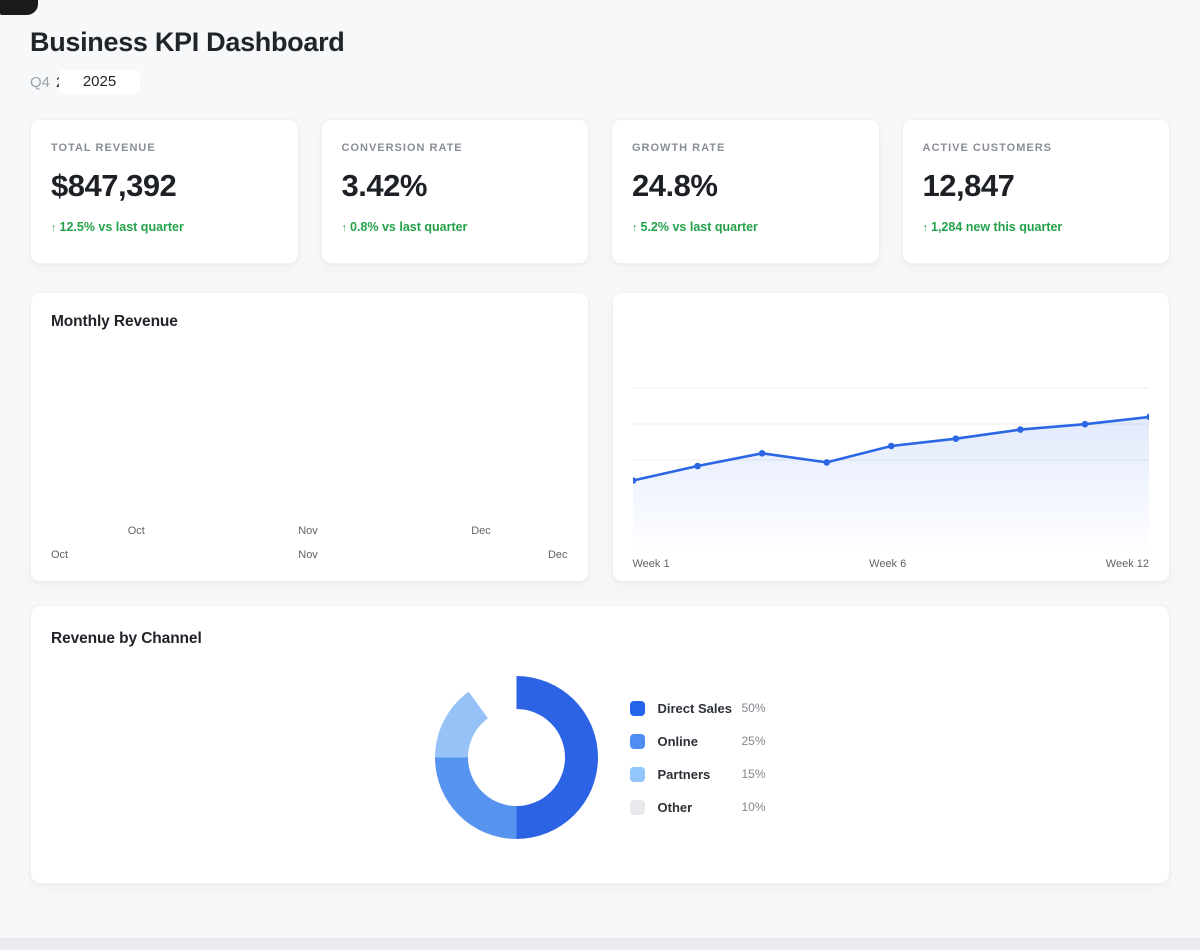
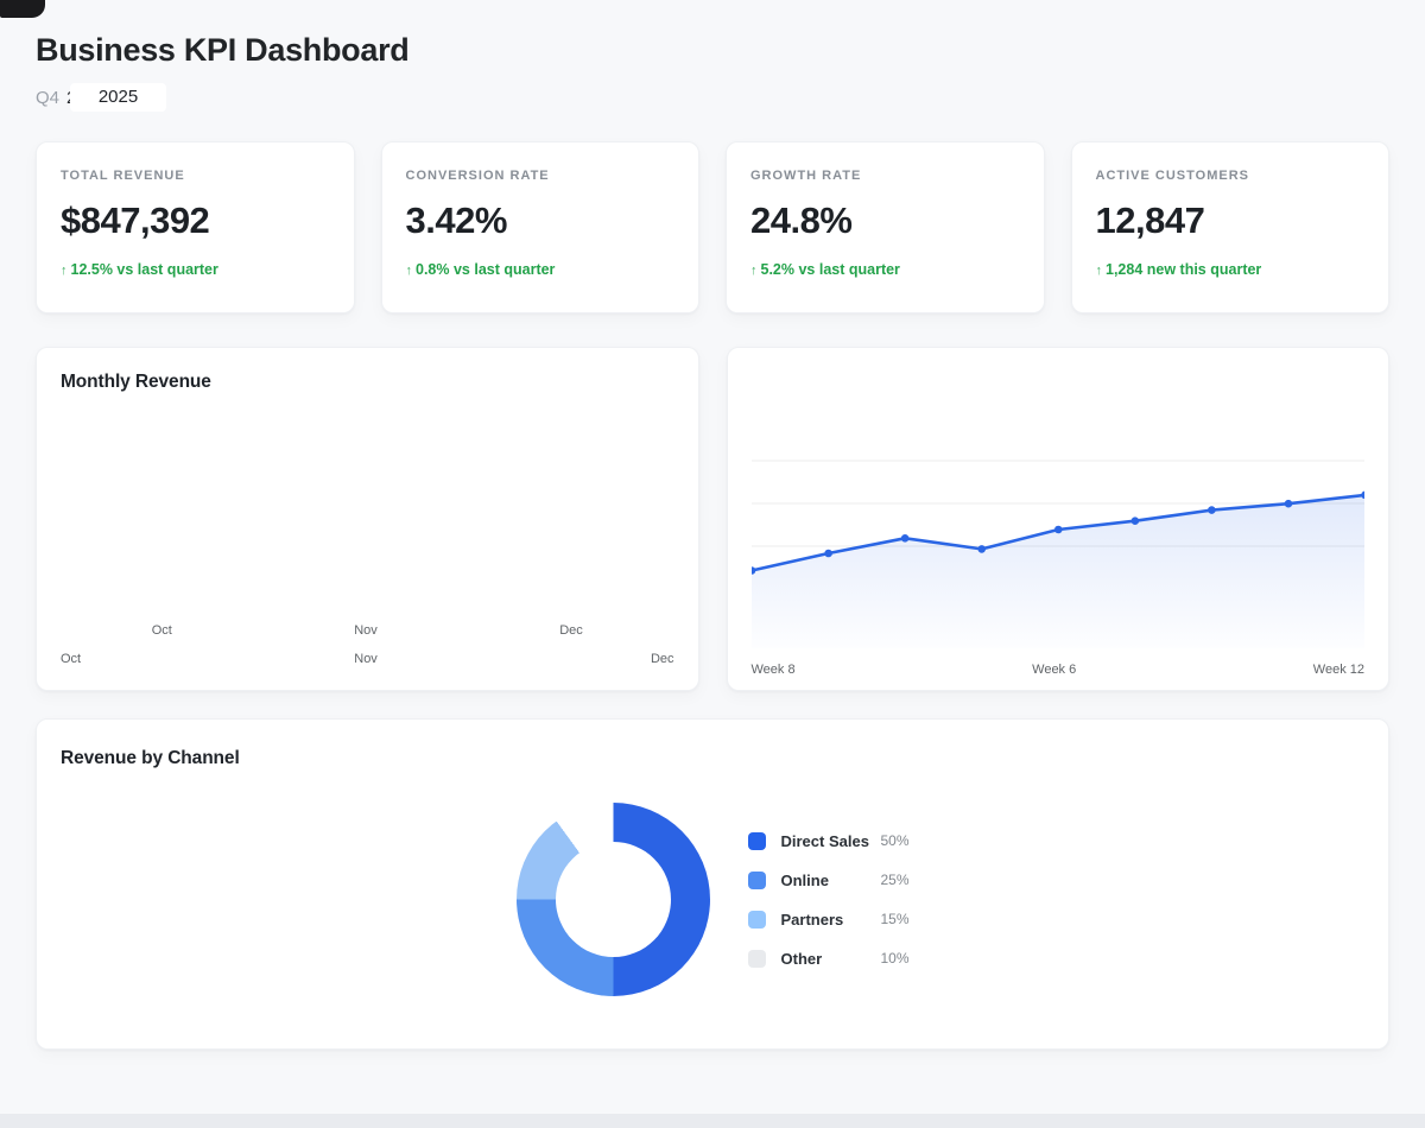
  Business KPI Dashboard
  Q4
  2025
  TOTAL REVENUE
  $847,392
  ↑ 12.5% vs last quarter
  CONVERSION RATE
  3.42%
  ↑ 0.8% vs last quarter
  GROWTH RATE
  24.8%
  ↑ 5.2% vs last quarter
  ACTIVE CUSTOMERS
  12,847
  ↑ 1,284 new this quarter
  Monthly Revenue
  Oct
  Nov
  Dec
  Oct
  Nov
  Dec
- Week 1
+ Week 8
  Week 6
  Week 12
  Revenue by Channel
  Direct Sales
  50%
  Online
  25%
  Partners
  15%
  Other
  10%
